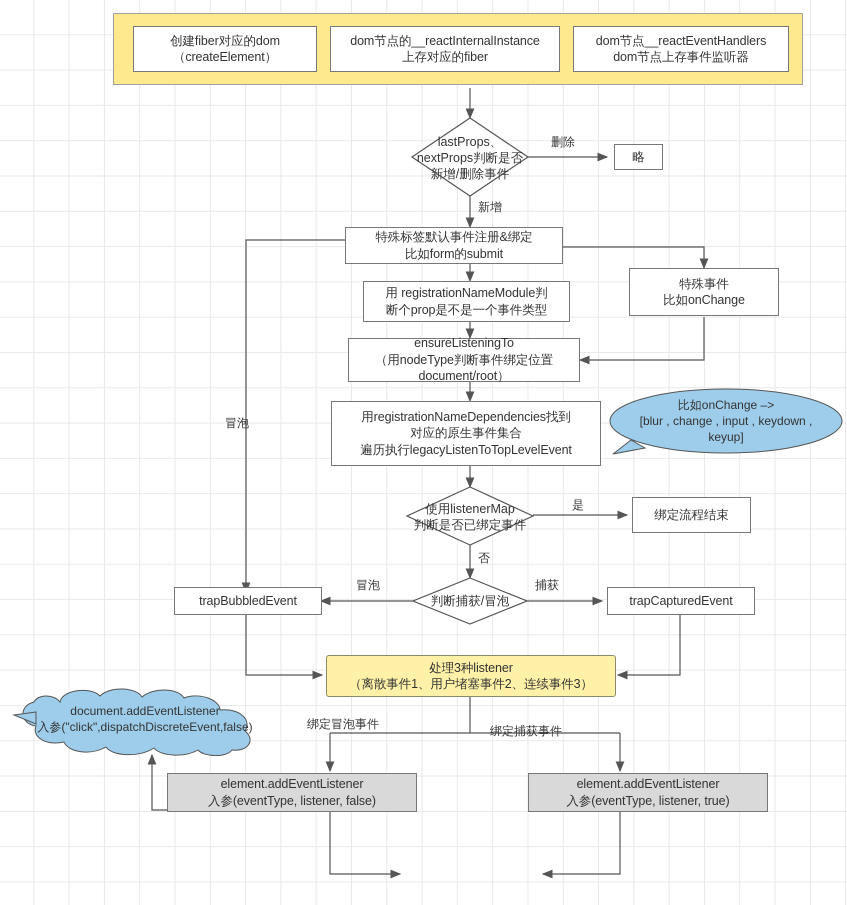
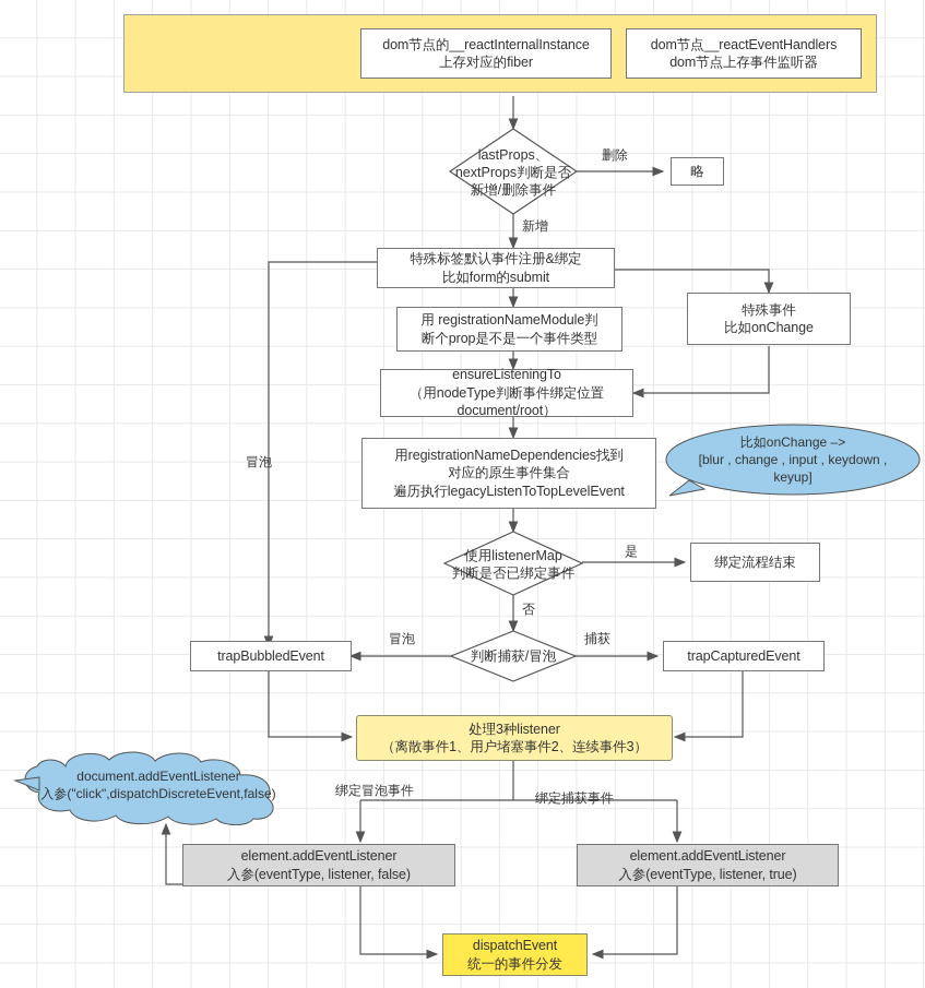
- 创建fiber对应的dom
- （createElement）
  dom节点的__reactInternalInstance
  上存对应的fiber
  dom节点__reactEventHandlers
  dom节点上存事件监听器
  lastProps、
  nextProps判断是否
  新增/删除事件
  删除
  新增
  略
  特殊标签默认事件注册&绑定
  比如form的submit
  特殊事件
  比如onChange
  用 registrationNameModule判
  断个prop是不是一个事件类型
  ensureListeningTo
  （用nodeType判断事件绑定位置
  document/root）
  用registrationNameDependencies找到
  对应的原生事件集合
  遍历执行legacyListenToTopLevelEvent
  比如onChange –>
  [blur , change , input , keydown ,
  keyup]
  冒泡
  使用listenerMap
  判断是否已绑定事件
  是
  否
  绑定流程结束
  判断捕获/冒泡
  冒泡
  捕获
  trapBubbledEvent
  trapCapturedEvent
  处理3种listener
  （离散事件1、用户堵塞事件2、连续事件3）
  document.addEventListener
  入参("click",dispatchDiscreteEvent,false)
  绑定冒泡事件
  绑定捕获事件
  element.addEventListener
  入参(eventType, listener, false)
  element.addEventListener
  入参(eventType, listener, true)
+ dispatchEvent
+ 统一的事件分发
